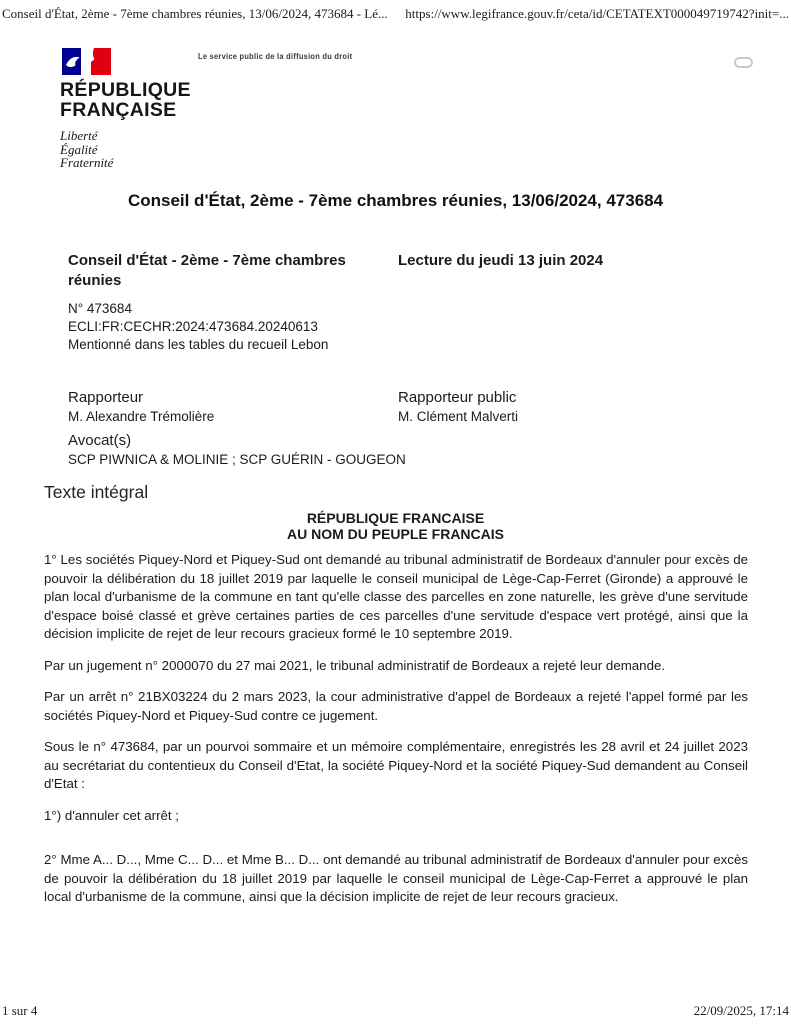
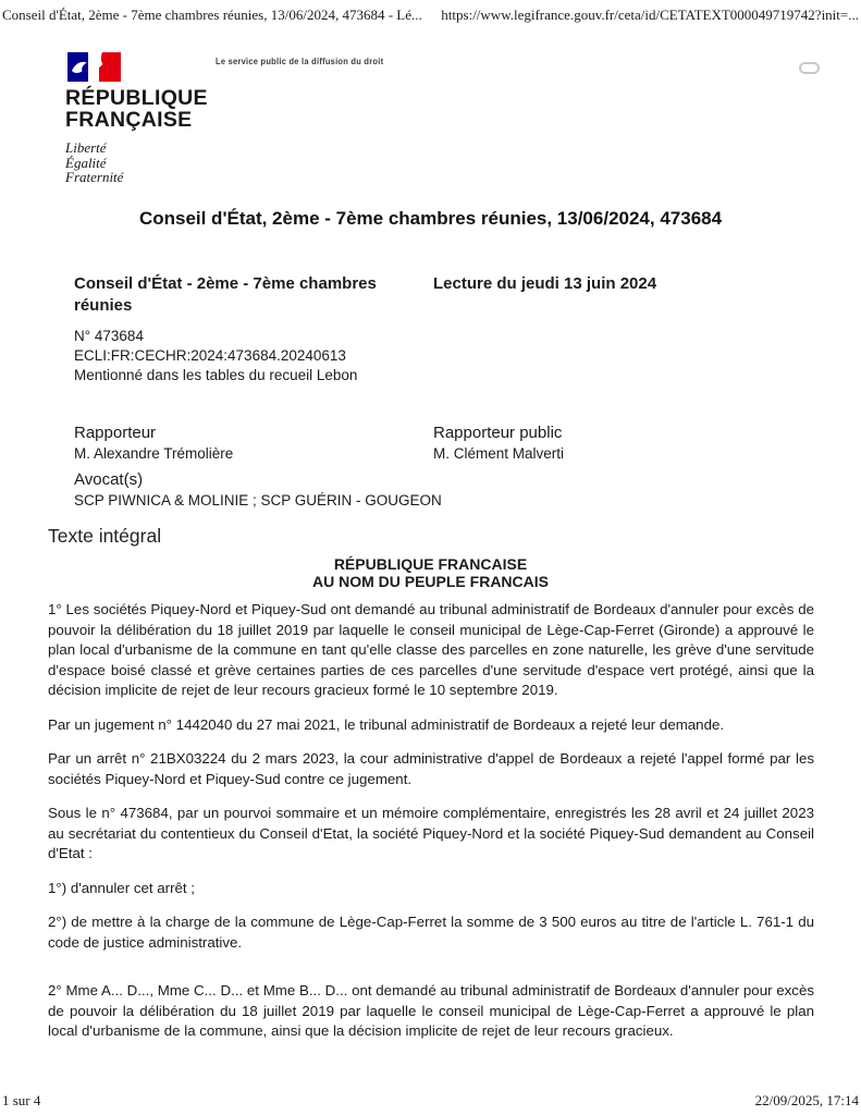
  Conseil d'État, 2ème - 7ème chambres réunies, 13/06/2024, 473684 - Lé...
  https://www.legifrance.gouv.fr/ceta/id/CETATEXT000049719742?init=...
  RÉPUBLIQUE
  FRANÇAISE
  Liberté
  Égalité
  Fraternité
  Le service public de la diffusion du droit
  Conseil d'État, 2ème - 7ème chambres réunies, 13/06/2024, 473684
  Conseil d'État - 2ème - 7ème chambres réunies
  Lecture du jeudi 13 juin 2024
  N° 473684
  ECLI:FR:CECHR:2024:473684.20240613
  Mentionné dans les tables du recueil Lebon
  Rapporteur
  M. Alexandre Trémolière
  Rapporteur public
  M. Clément Malverti
  Avocat(s)
  SCP PIWNICA & MOLINIE ; SCP GUÉRIN - GOUGEON
  Texte intégral
  RÉPUBLIQUE FRANCAISE
  AU NOM DU PEUPLE FRANCAIS
  1° Les sociétés Piquey-Nord et Piquey-Sud ont demandé au tribunal administratif de Bordeaux d'annuler pour excès de pouvoir la délibération du 18 juillet 2019 par laquelle le conseil municipal de Lège-Cap-Ferret (Gironde) a approuvé le plan local d'urbanisme de la commune en tant qu'elle classe des parcelles en zone naturelle, les grève d'une servitude d'espace boisé classé et grève certaines parties de ces parcelles d'une servitude d'espace vert protégé, ainsi que la décision implicite de rejet de leur recours gracieux formé le 10 septembre 2019.
- Par un jugement n° 2000070 du 27 mai 2021, le tribunal administratif de Bordeaux a rejeté leur demande.
+ Par un jugement n° 1442040 du 27 mai 2021, le tribunal administratif de Bordeaux a rejeté leur demande.
  Par un arrêt n° 21BX03224 du 2 mars 2023, la cour administrative d'appel de Bordeaux a rejeté l'appel formé par les sociétés Piquey-Nord et Piquey-Sud contre ce jugement.
  Sous le n° 473684, par un pourvoi sommaire et un mémoire complémentaire, enregistrés les 28 avril et 24 juillet 2023 au secrétariat du contentieux du Conseil d'Etat, la société Piquey-Nord et la société Piquey-Sud demandent au Conseil d'Etat :
  1°) d'annuler cet arrêt ;
+ 2°) de mettre à la charge de la commune de Lège-Cap-Ferret la somme de 3 500 euros au titre de l'article L. 761-1 du code de justice administrative.
  2° Mme A... D..., Mme C... D... et Mme B... D... ont demandé au tribunal administratif de Bordeaux d'annuler pour excès de pouvoir la délibération du 18 juillet 2019 par laquelle le conseil municipal de Lège-Cap-Ferret a approuvé le plan local d'urbanisme de la commune, ainsi que la décision implicite de rejet de leur recours gracieux.
  1 sur 4
  22/09/2025, 17:14
